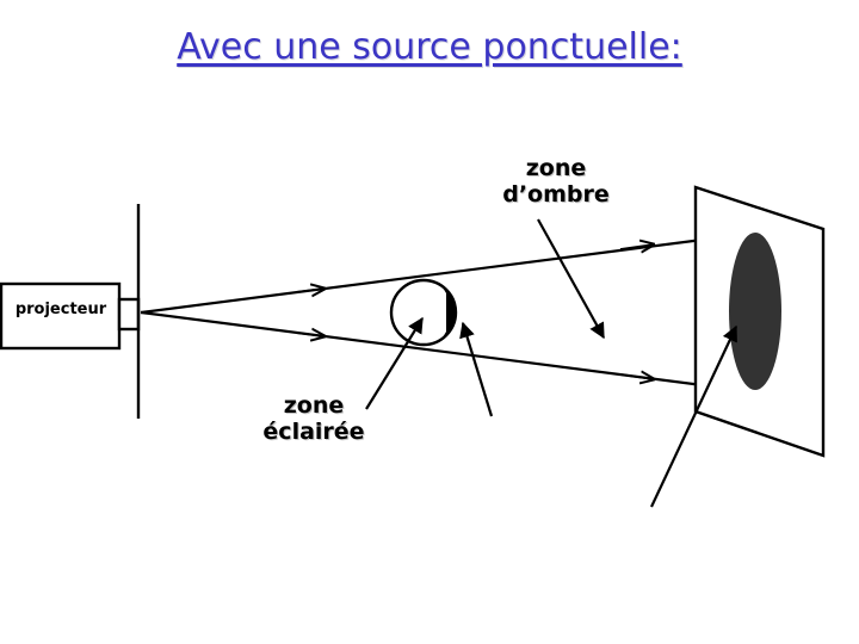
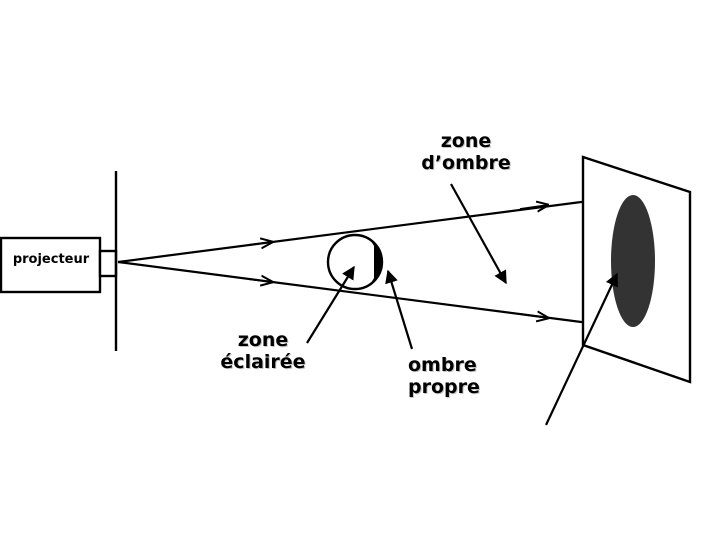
- Avec une source ponctuelle:
  projecteur
  zone
  d’ombre
  zone
  éclairée
+ ombre
+ propre
